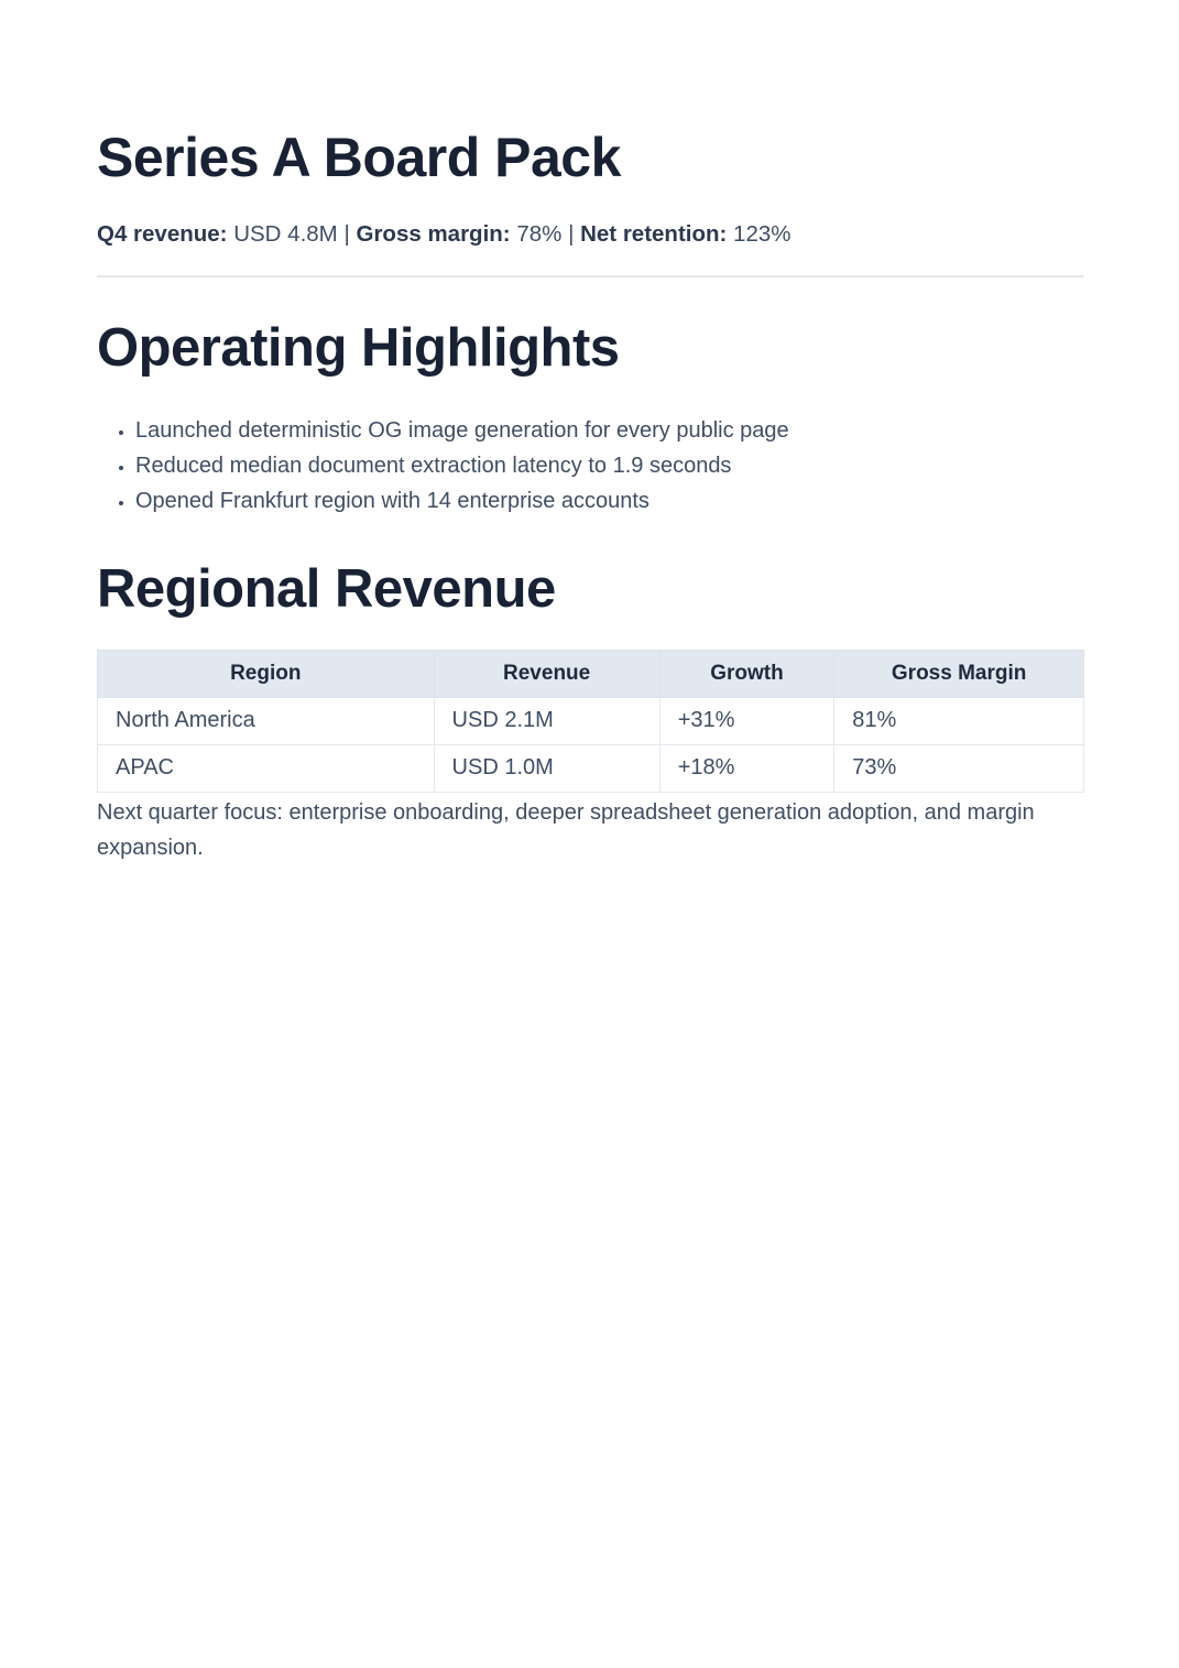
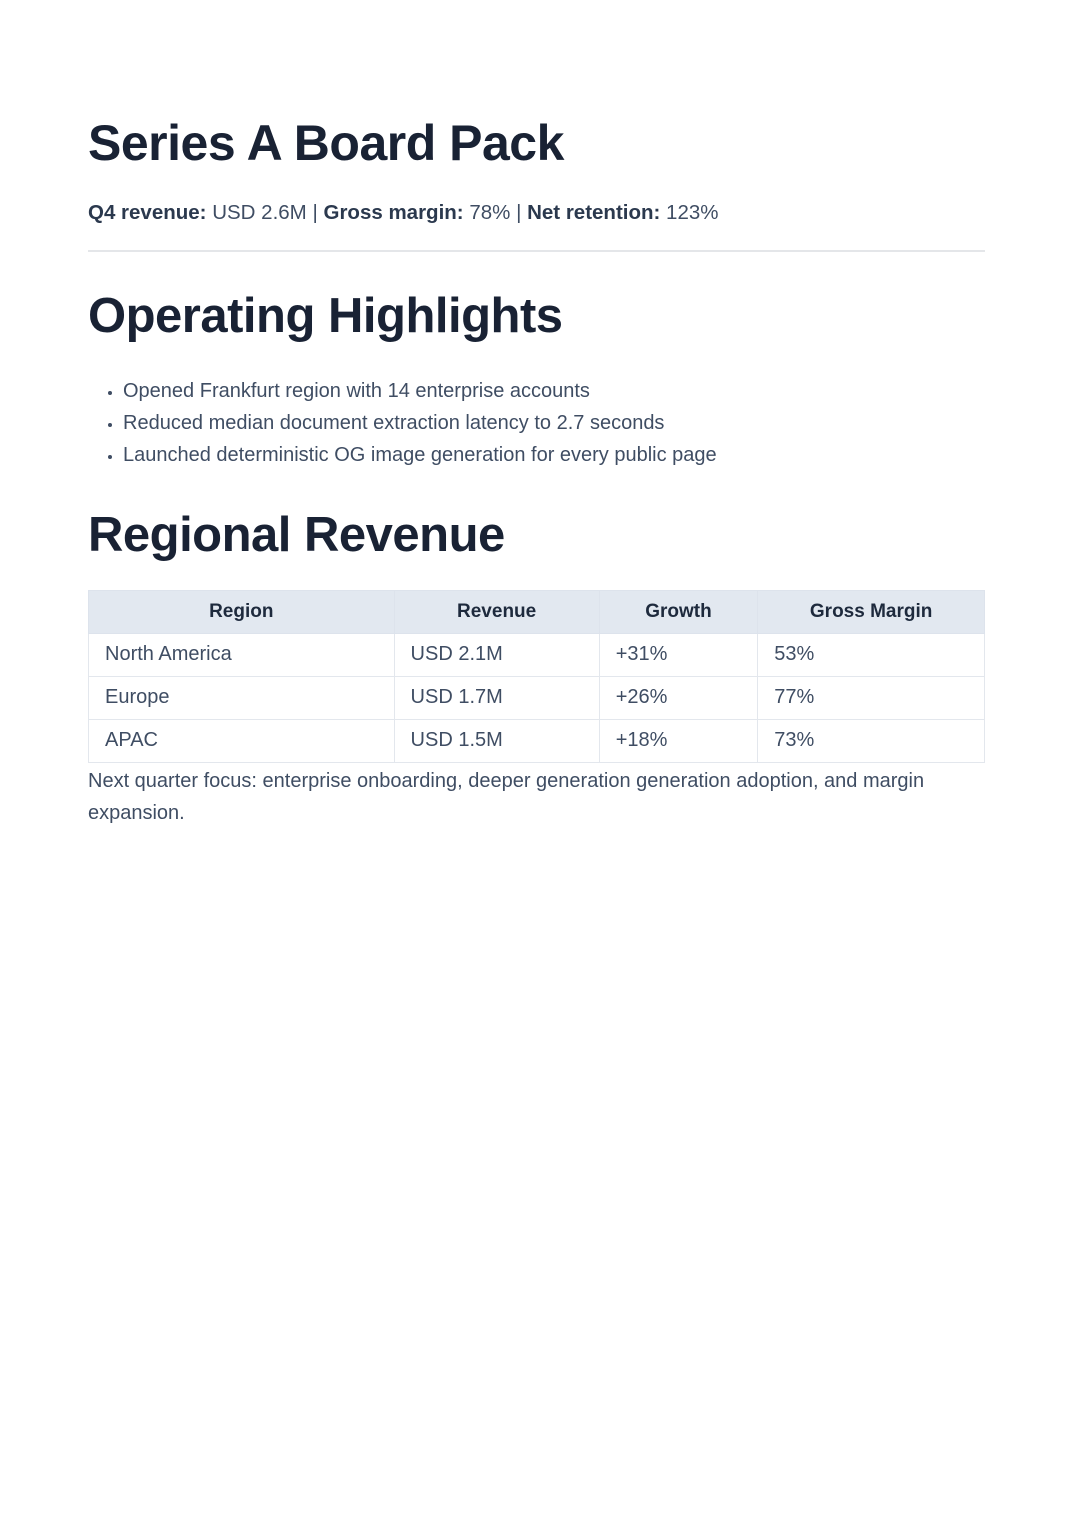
  Series A Board Pack
- Q4 revenue: USD 4.8M | Gross margin: 78% | Net retention: 123%
+ Q4 revenue: USD 2.6M | Gross margin: 78% | Net retention: 123%
  Operating Highlights
- Launched deterministic OG image generation for every public page
+ Opened Frankfurt region with 14 enterprise accounts
- Reduced median document extraction latency to 1.9 seconds
+ Reduced median document extraction latency to 2.7 seconds
- Opened Frankfurt region with 14 enterprise accounts
+ Launched deterministic OG image generation for every public page
  Regional Revenue
  Region	Revenue	Growth	Gross Margin
- North America	USD 2.1M	+31%	81%
+ North America	USD 2.1M	+31%	53%
+ Europe	USD 1.7M	+26%	77%
- APAC	USD 1.0M	+18%	73%
+ APAC	USD 1.5M	+18%	73%
- Next quarter focus: enterprise onboarding, deeper spreadsheet generation adoption, and margin expansion.
+ Next quarter focus: enterprise onboarding, deeper generation generation adoption, and margin expansion.
